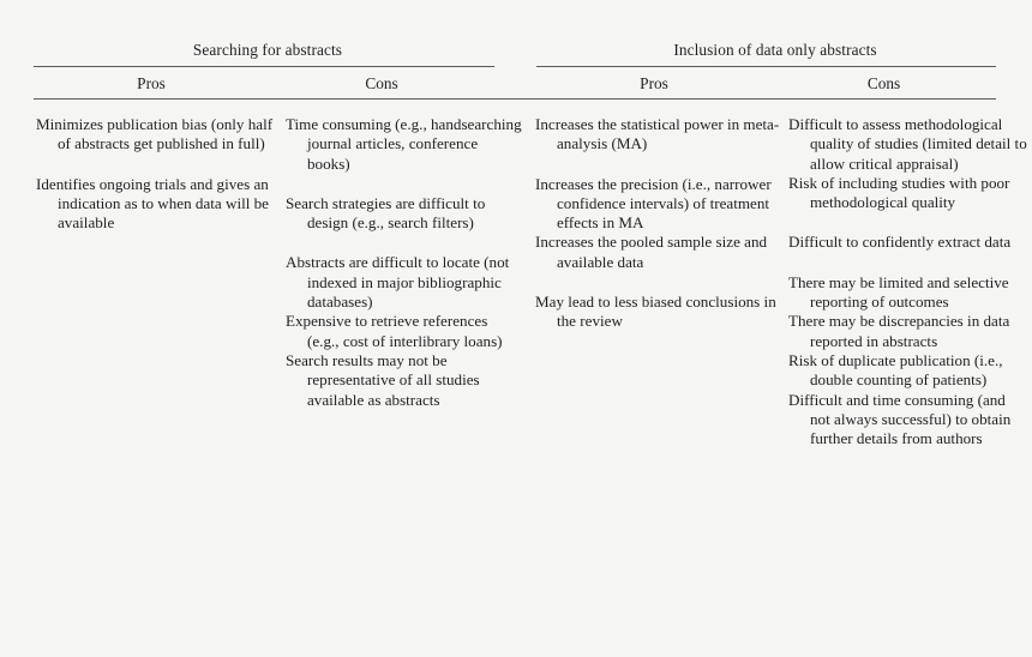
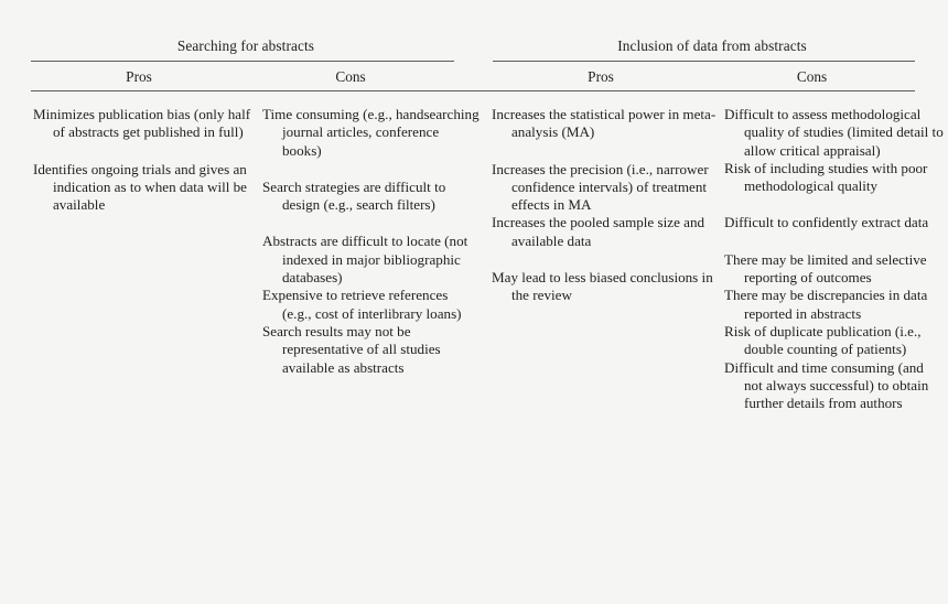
  Searching for abstracts
- Inclusion of data only abstracts
+ Inclusion of data from abstracts
  Pros
  Cons
  Pros
  Cons
  Minimizes publication bias (only half of abstracts get published in full)
  Identifies ongoing trials and gives an indication as to when data will be available
  Time consuming (e.g., handsearching journal articles, conference books)
  Search strategies are difficult to design (e.g., search filters)
  Abstracts are difficult to locate (not indexed in major bibliographic databases)
  Expensive to retrieve references (e.g., cost of interlibrary loans)
  Search results may not be representative of all studies available as abstracts
  Increases the statistical power in meta-analysis (MA)
  Increases the precision (i.e., narrower confidence intervals) of treatment effects in MA
  Increases the pooled sample size and available data
  May lead to less biased conclusions in the review
  Difficult to assess methodological quality of studies (limited detail to allow critical appraisal)
  Risk of including studies with poor methodological quality
  Difficult to confidently extract data
  There may be limited and selective reporting of outcomes
  There may be discrepancies in data reported in abstracts
  Risk of duplicate publication (i.e., double counting of patients)
  Difficult and time consuming (and not always successful) to obtain further details from authors
